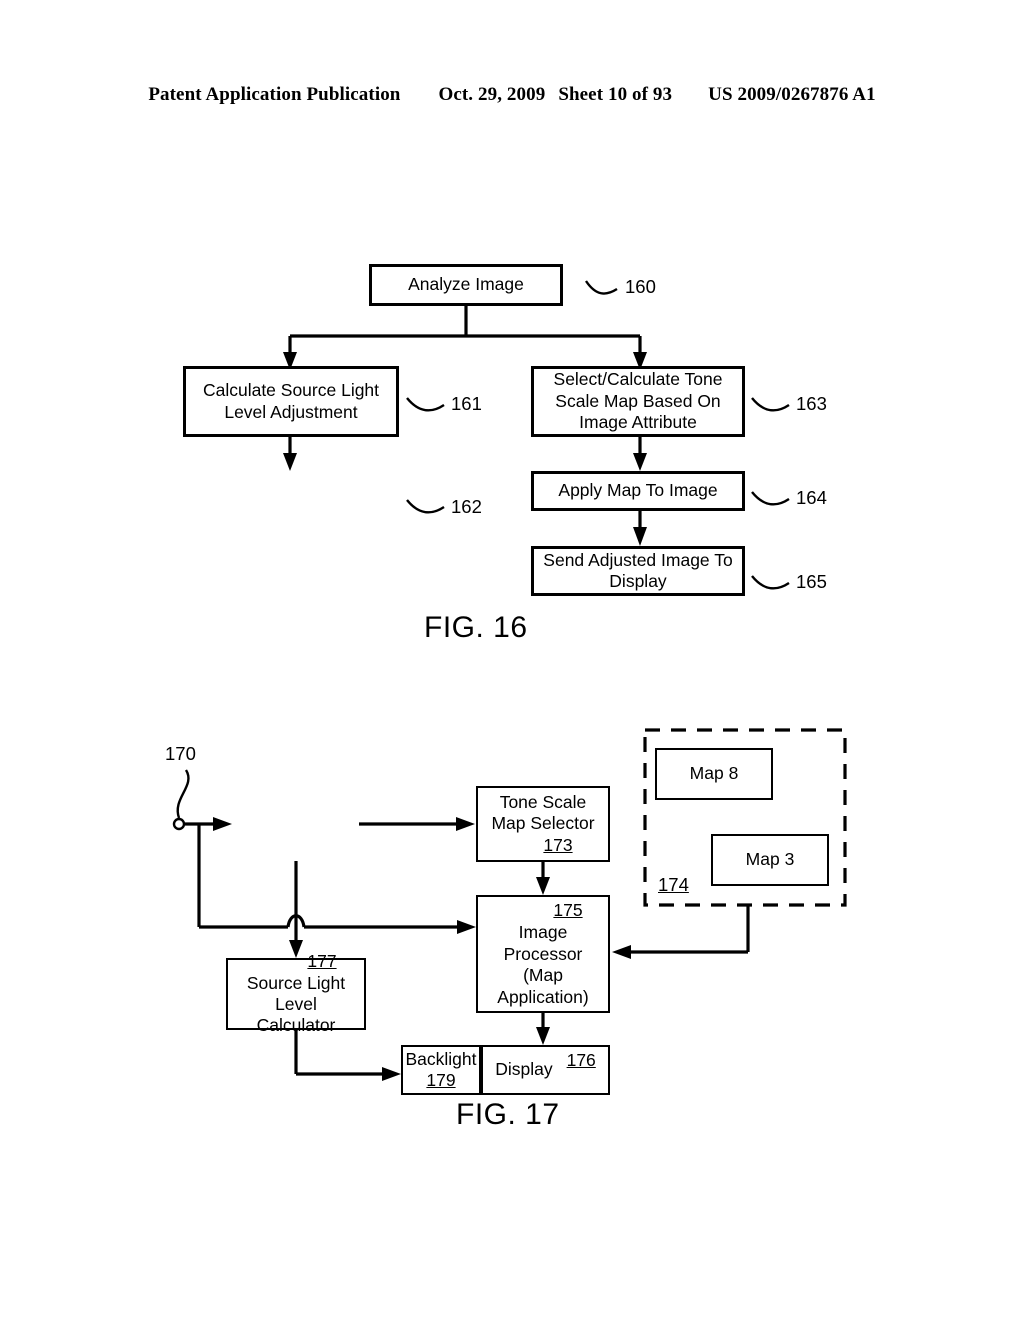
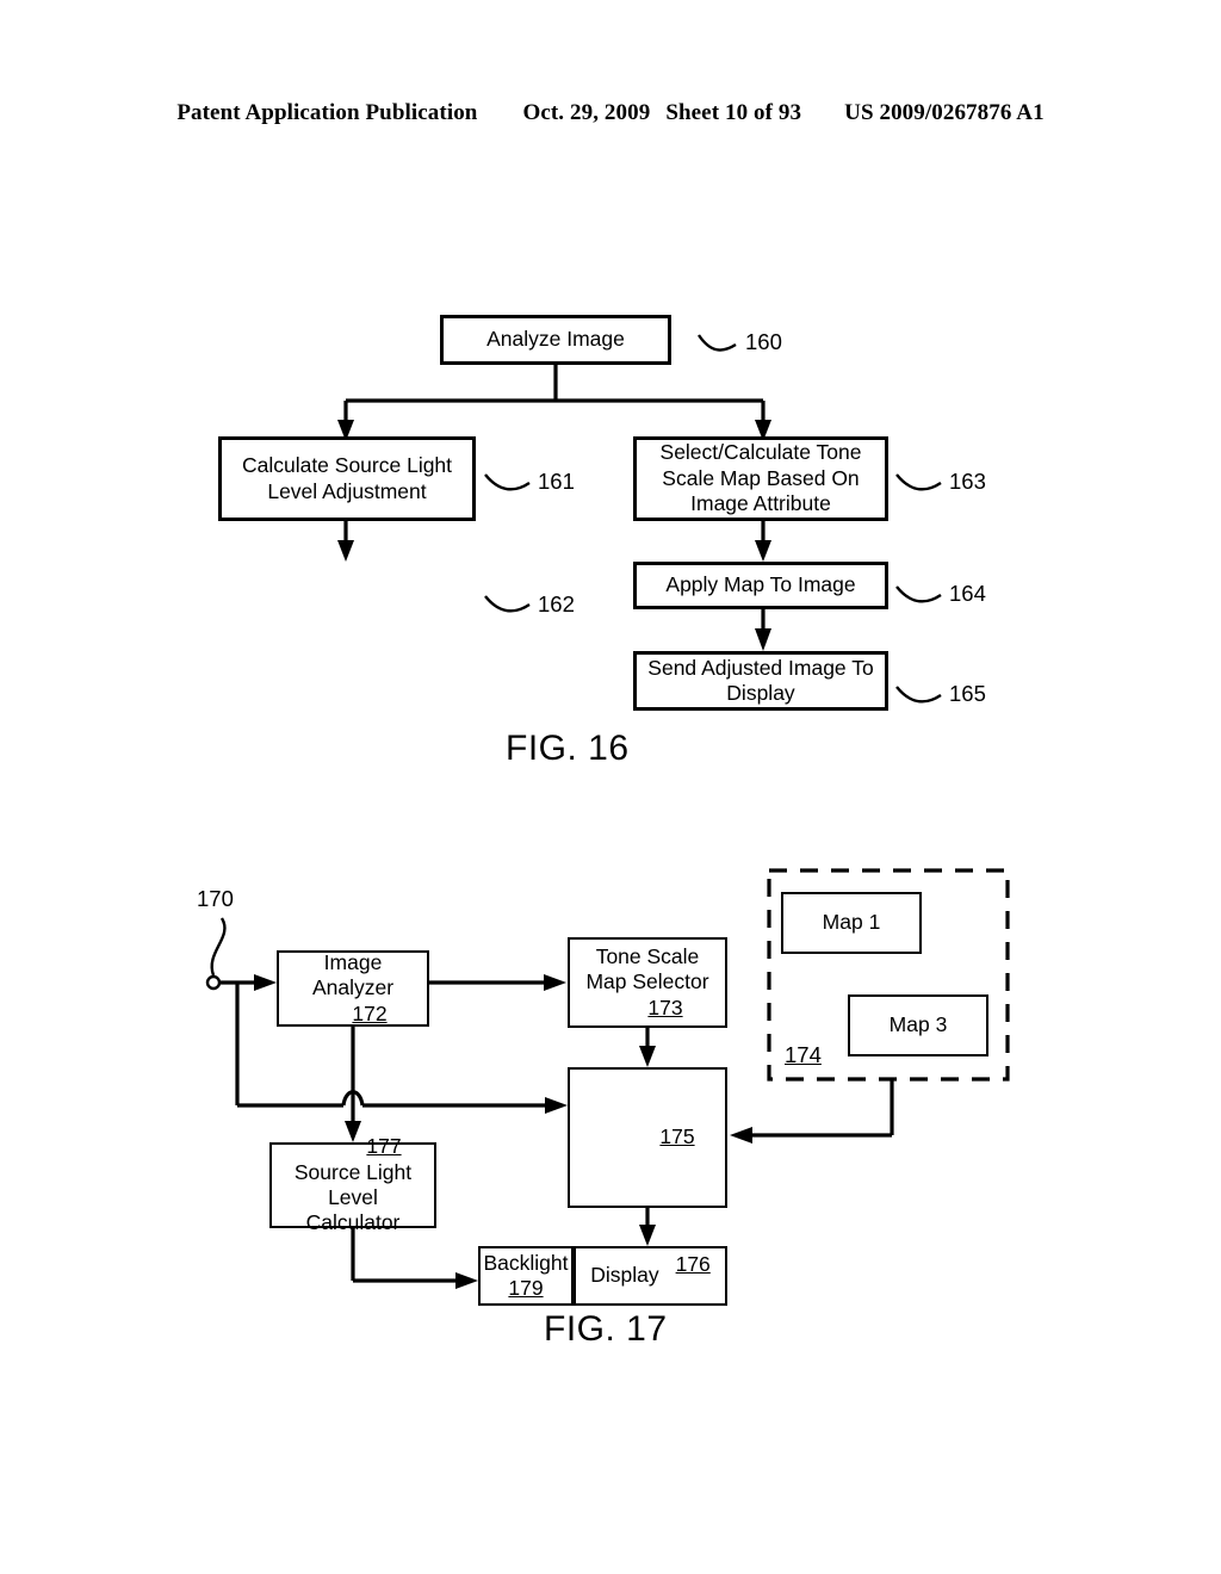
  Patent Application Publication Oct. 29, 2009 Sheet 10 of 93 US 2009/0267876 A1
  Analyze Image
  160
  Calculate Source Light
  Level Adjustment
  161
  162
  Select/Calculate Tone
  Scale Map Based On
  Image Attribute
  163
  Apply Map To Image
  164
  Send Adjusted Image To
  Display
  165
  FIG. 16
  170
+ Image Analyzer
+ 172
  Tone Scale
  Map Selector
  173
  Map 3
- Map 8
+ Map 1
  174
  175
- Image
- Processor (Map
- Application)
  177
  Source Light
  Level Calculator
  Backlight
  179
  Display
  176
  FIG. 17
